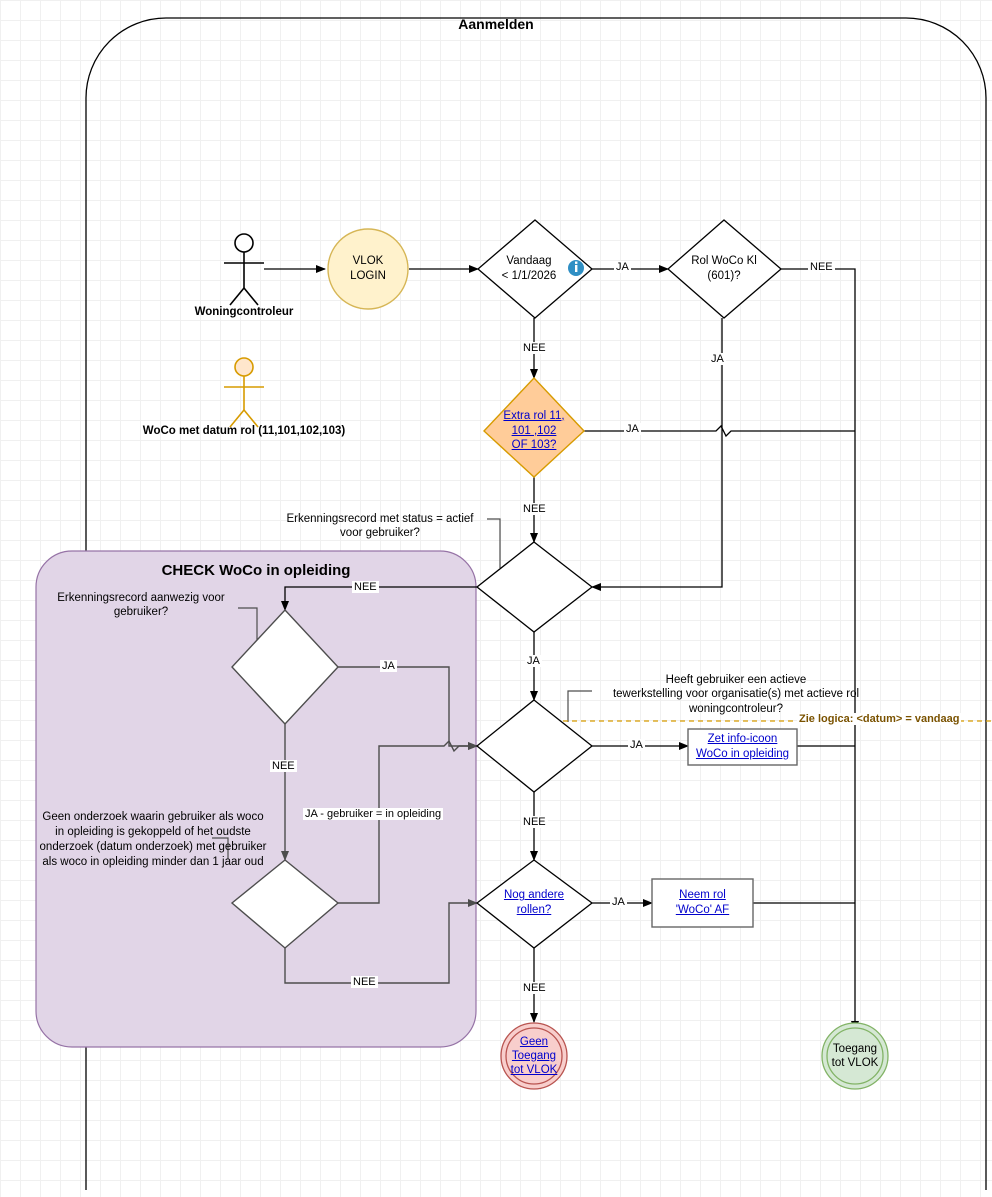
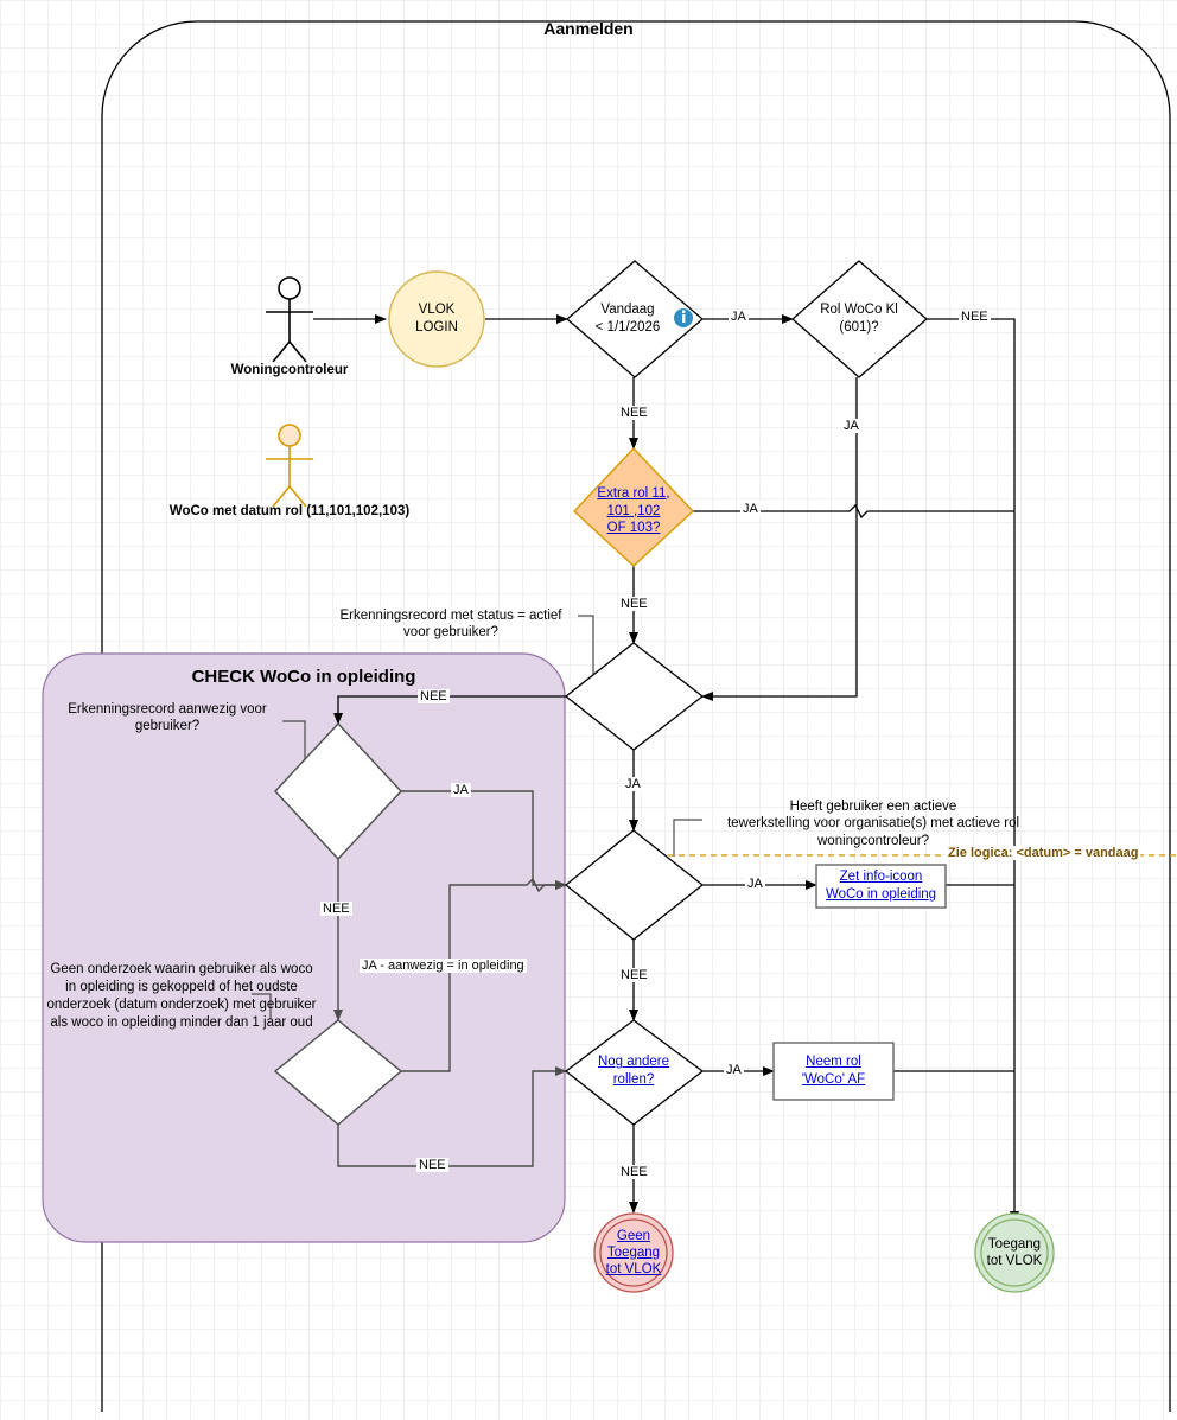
  Aanmelden
  CHECK WoCo in opleiding
  Woningcontroleur
  WoCo met datum rol (11,101,102,103)
  VLOK
  LOGIN
  Vandaag
  < 1/1/2026
  Rol WoCo Kl
  (601)?
  Extra rol 11,
  101 ,102
  OF 103?
  Nog andere
  rollen?
  Zet info-icoon
  WoCo in opleiding
  Neem rol
  'WoCo' AF
  Geen
  Toegang
  tot VLOK
  Toegang
  tot VLOK
  Erkenningsrecord met status = actief
  voor gebruiker?
  Erkenningsrecord aanwezig voor
  gebruiker?
  Geen onderzoek waarin gebruiker als woco
  in opleiding is gekoppeld of het oudste
  onderzoek (datum onderzoek) met gebruiker
  als woco in opleiding minder dan 1 jaar oud
  Heeft gebruiker een actieve
  tewerkstelling voor organisatie(s) met actieve rol
  woningcontroleur?
  JA
  NEE
  NEE
  JA
  JA
  NEE
  NEE
  JA
  JA
  NEE
  JA
  NEE
  JA
  NEE
- JA - gebruiker = in opleiding
+ JA - aanwezig = in opleiding
  NEE
  Zie logica: <datum> = vandaag
